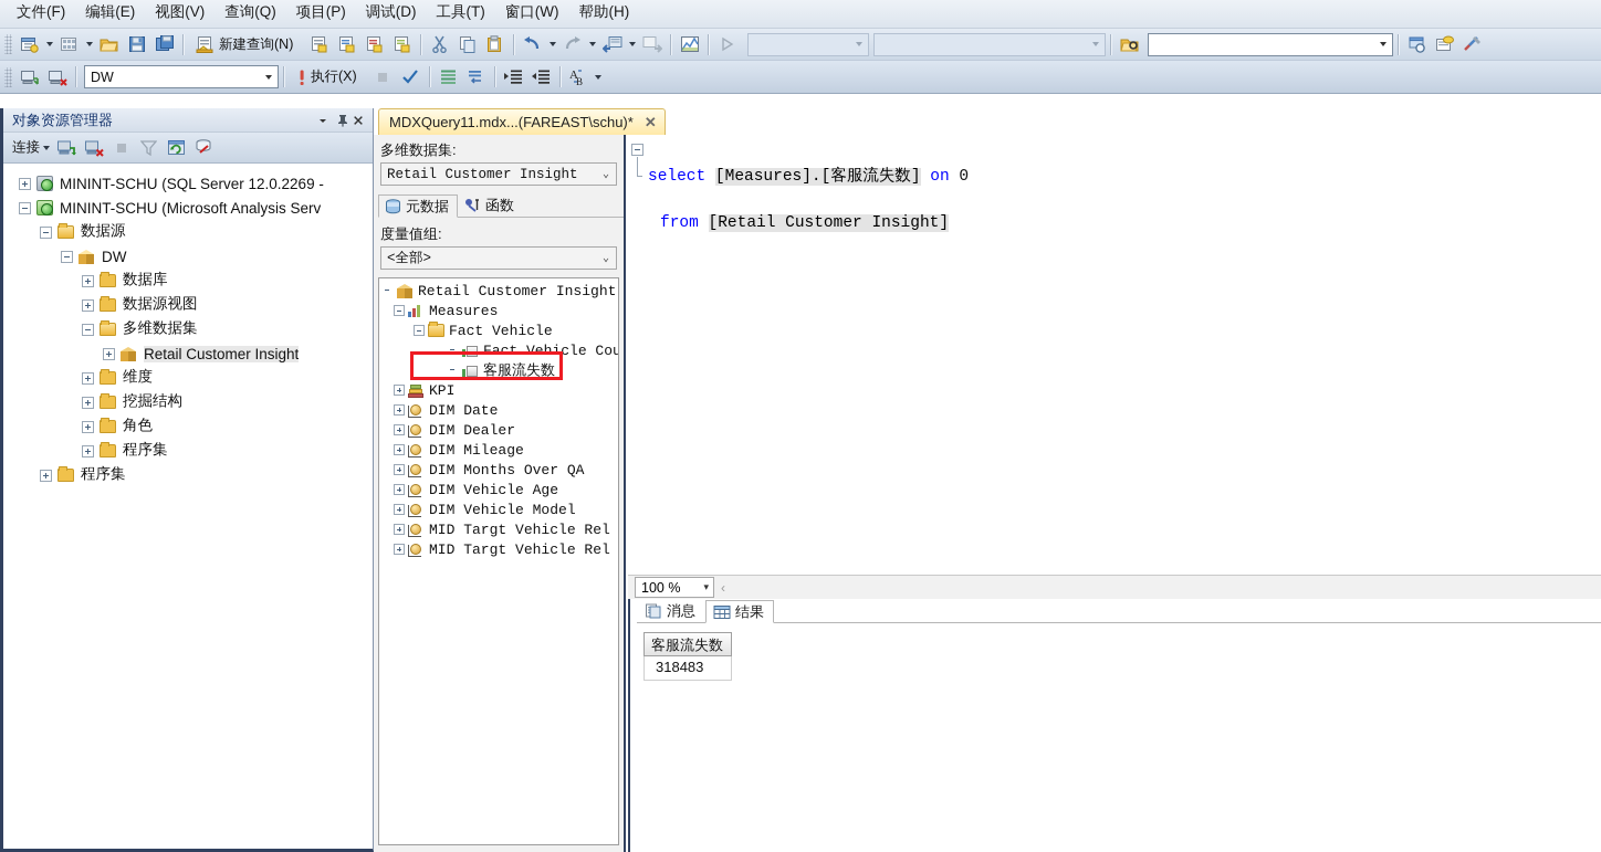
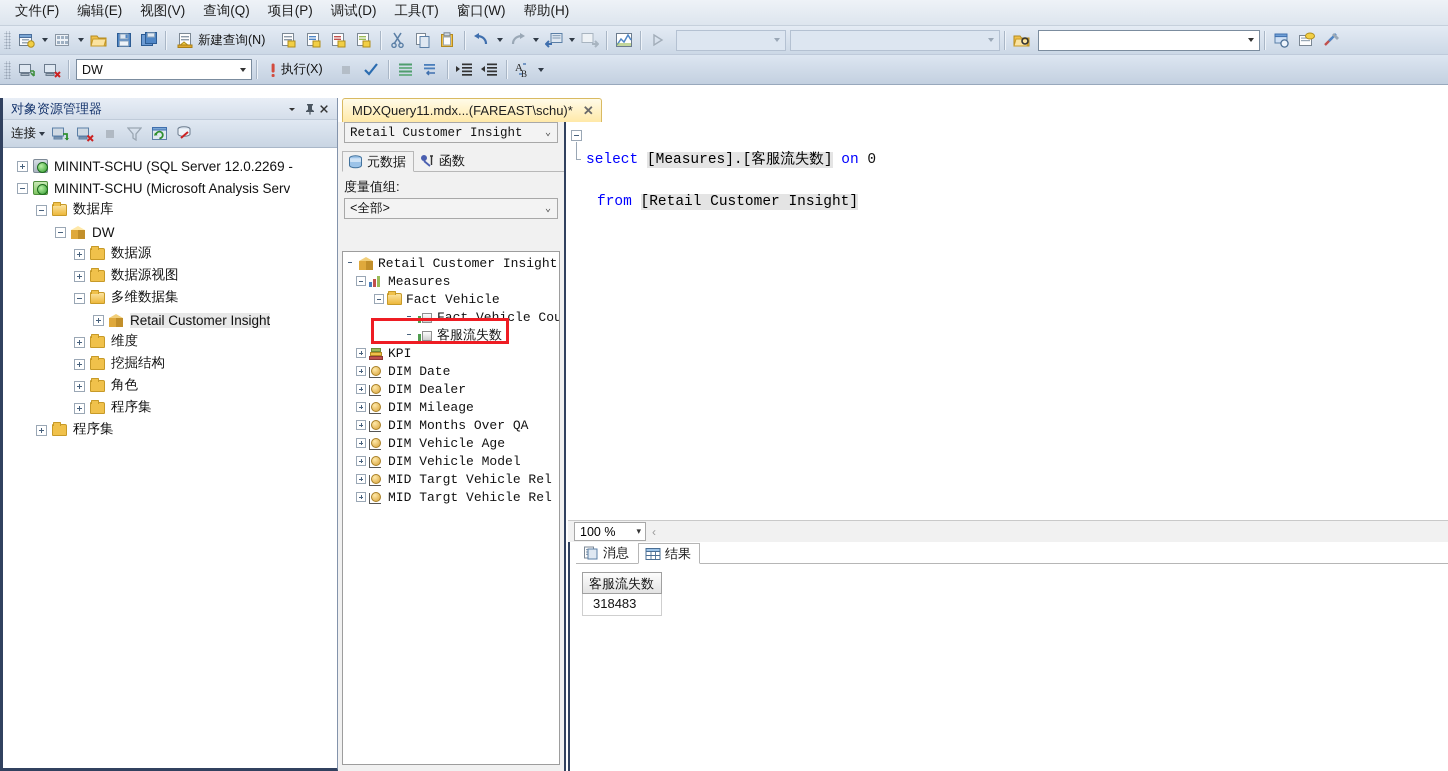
  文件(F)
  编辑(E)
  视图(V)
  查询(Q)
  项目(P)
  调试(D)
  工具(T)
  窗口(W)
  帮助(H)
  新建查询(N)
  DW
  执行(X)
  A
  B
  对象资源管理器
  连接
  MININT-SCHU (SQL Server 12.0.2269 -
  MININT-SCHU (Microsoft Analysis Serv
- 数据源
+ 数据库
  DW
- 数据库
+ 数据源
  数据源视图
  多维数据集
  Retail Customer Insight
  维度
  挖掘结构
  角色
  程序集
  程序集
  MDXQuery11.mdx...(FAREAST\schu)*
  ✕
- 多维数据集:
  Retail Customer Insight
  ⌄
  元数据
  函数
  度量值组:
  <全部>
  ⌄
  Retail Customer Insight
  Measures
  Fact Vehicle
  Fact Vehicle Cou
  客服流失数
  KPI
  DIM Date
  DIM Dealer
  DIM Mileage
  DIM Months Over QA
  DIM Vehicle Age
  DIM Vehicle Model
  MID Targt Vehicle Rel
  MID Targt Vehicle Rel
  select [Measures].[客服流失数] on 0
  from [Retail Customer Insight]
  100 %
  ▾
  ‹
  消息
  结果
  客服流失数
  318483
